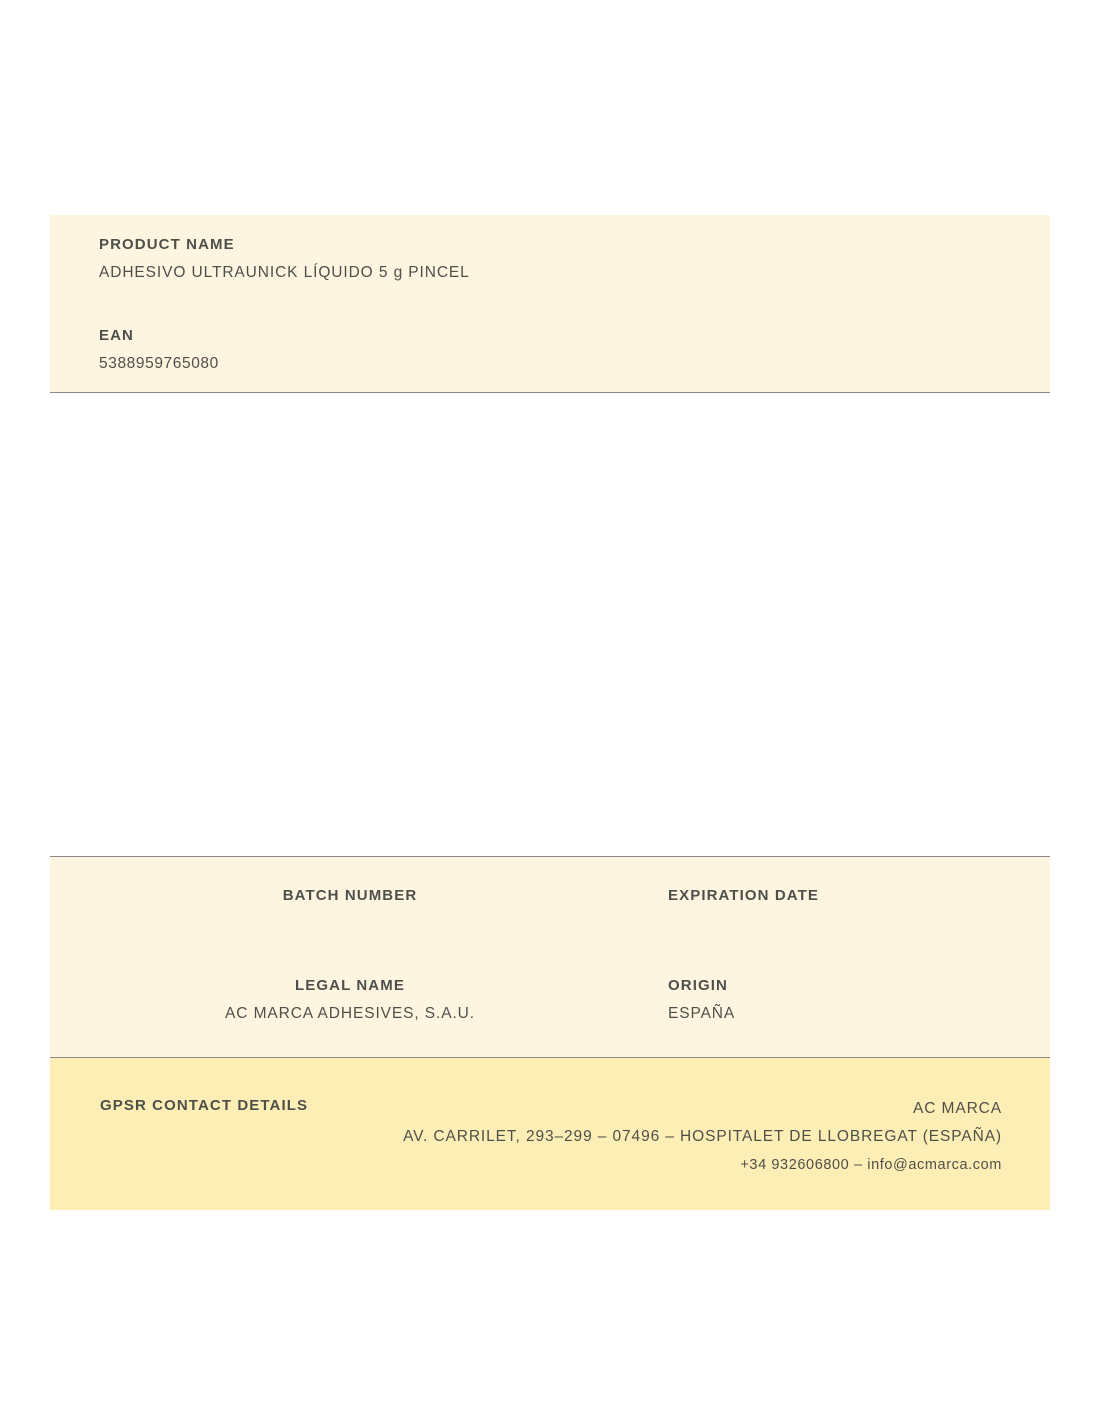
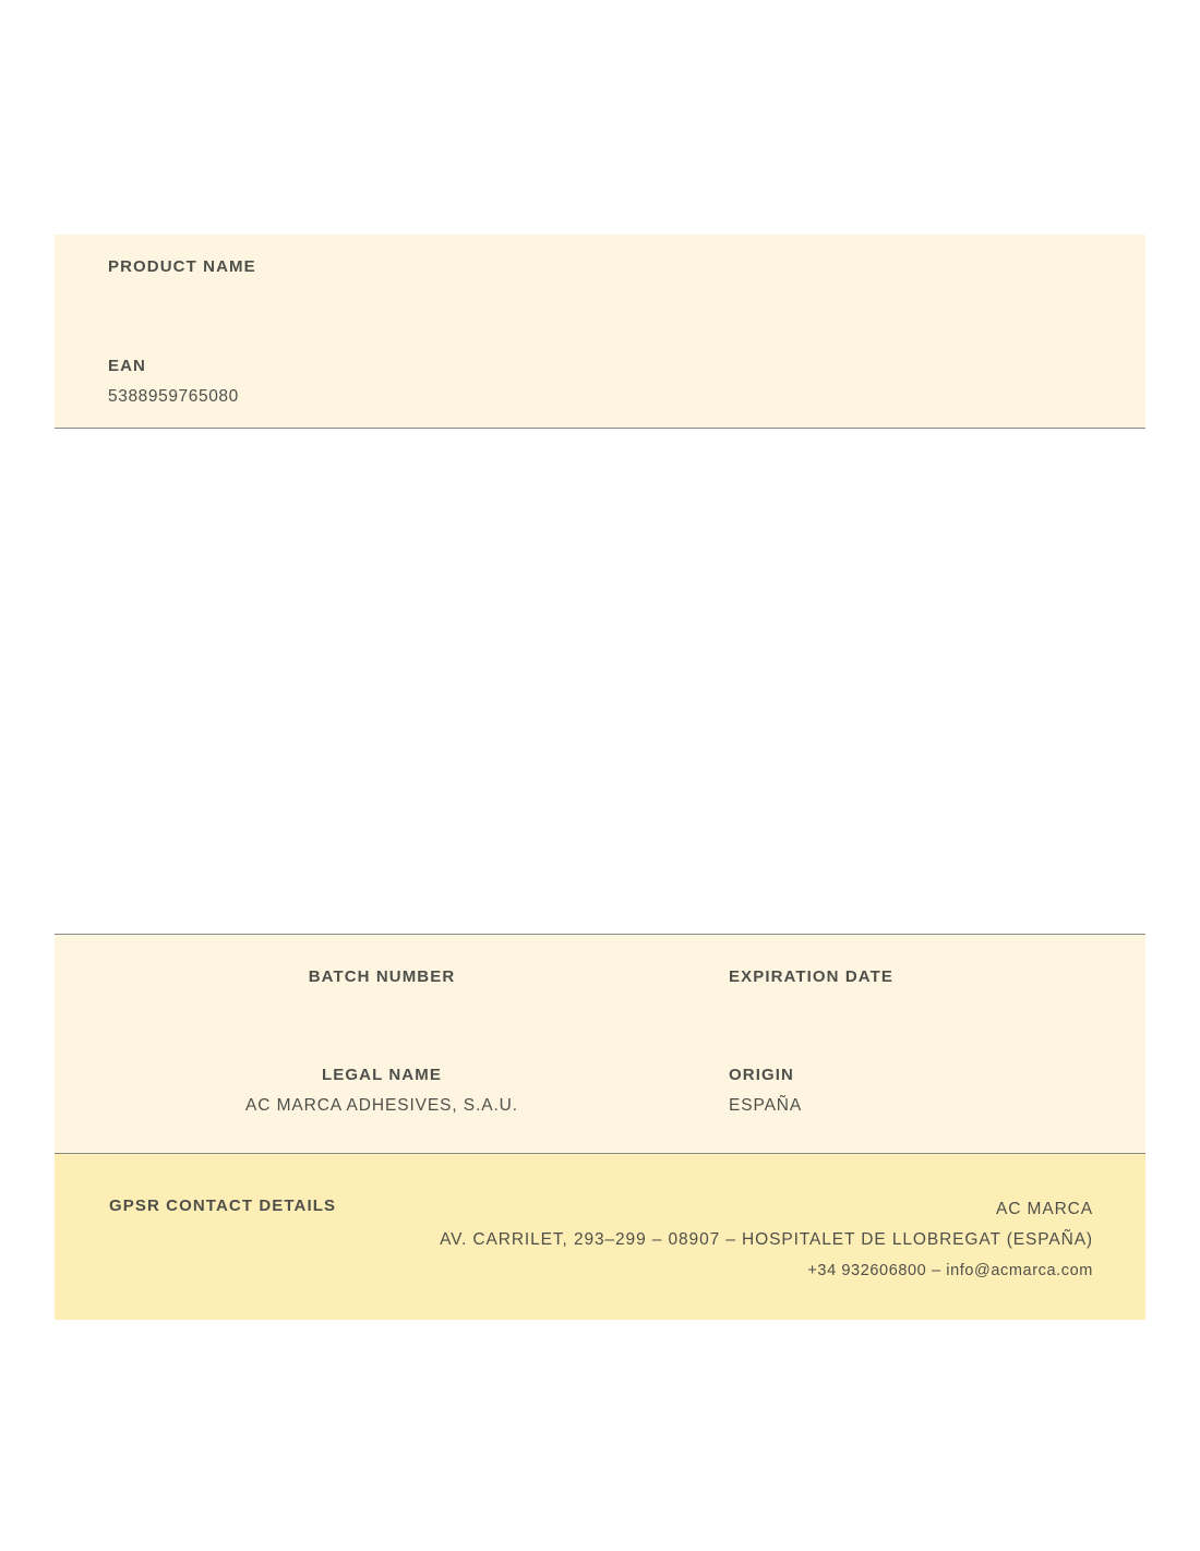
  PRODUCT NAME
- ADHESIVO ULTRAUNICK LÍQUIDO 5 g PINCEL
  EAN
  5388959765080
  BATCH NUMBER
  EXPIRATION DATE
  LEGAL NAME
  AC MARCA ADHESIVES, S.A.U.
  ORIGIN
  ESPAÑA
  GPSR CONTACT DETAILS
  AC MARCA
- AV. CARRILET, 293–299 – 07496 – HOSPITALET DE LLOBREGAT (ESPAÑA)
+ AV. CARRILET, 293–299 – 08907 – HOSPITALET DE LLOBREGAT (ESPAÑA)
  +34 932606800 – info@acmarca.com
